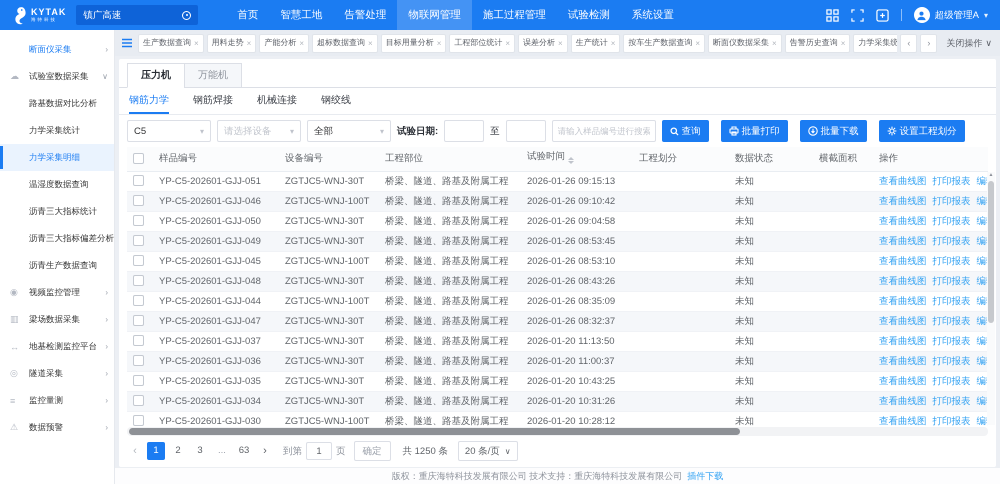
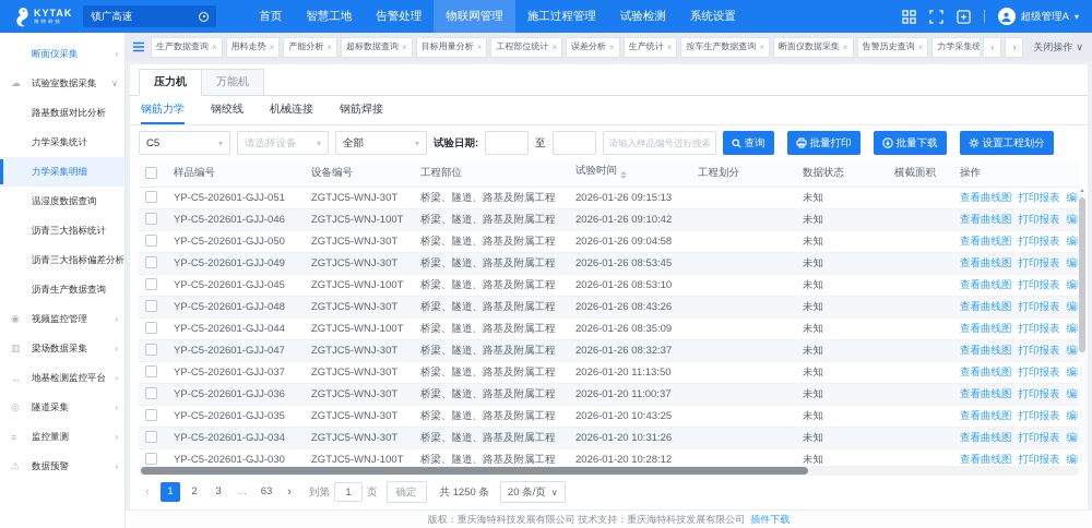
  KYTAK
  镇广高速
  首页
  智慧工地
  告警处理
  物联网管理
  施工过程管理
  试验检测
  系统设置
  超级管理A
  ▾
  断面仪采集
  ›
  ☁
  试验室数据采集
  ∨
  路基数据对比分析
  力学采集统计
  力学采集明细
  温湿度数据查询
  沥青三大指标统计
  沥青三大指标偏差分析
  沥青生产数据查询
  ◉
  视频监控管理
  ›
  ▥
  梁场数据采集
  ›
  ↔
  地基检测监控平台
  ›
  ◎
  隧道采集
  ›
  ≡
  监控量测
  ›
  ⚠
  数据预警
  ›
  生产数据查询
  ×
  用料走势
  ×
  产能分析
  ×
  超标数据查询
  ×
  目标用量分析
  ×
  工程部位统计
  ×
  误差分析
  ×
  生产统计
  ×
  按车生产数据查询
  ×
  断面仪数据采集
  ×
  告警历史查询
  ×
  力学采集统
  ‹
  ›
  关闭操作
  ∨
  压力机
  万能机
  钢筋力学
- 钢筋焊接
+ 钢绞线
  机械连接
- 钢绞线
+ 钢筋焊接
  C5
  ▾
  请选择设备
  ▾
  全部
  ▾
  试验日期:
  至
  请输入样品编号进行搜索
  查询
  批量打印
  批量下载
  设置工程划分
  	样品编号	设备编号	工程部位	试验时间	工程划分	数据状态	横截面积	操作
  	YP-C5-202601-GJJ-051	ZGTJC5-WNJ-30T	桥梁、隧道、路基及附属工程	2026-01-26 09:15:13		未知		查看曲线图 打印报表 编
  	YP-C5-202601-GJJ-046	ZGTJC5-WNJ-100T	桥梁、隧道、路基及附属工程	2026-01-26 09:10:42		未知		查看曲线图 打印报表 编
  	YP-C5-202601-GJJ-050	ZGTJC5-WNJ-30T	桥梁、隧道、路基及附属工程	2026-01-26 09:04:58		未知		查看曲线图 打印报表 编
  	YP-C5-202601-GJJ-049	ZGTJC5-WNJ-30T	桥梁、隧道、路基及附属工程	2026-01-26 08:53:45		未知		查看曲线图 打印报表 编
  	YP-C5-202601-GJJ-045	ZGTJC5-WNJ-100T	桥梁、隧道、路基及附属工程	2026-01-26 08:53:10		未知		查看曲线图 打印报表 编
  	YP-C5-202601-GJJ-048	ZGTJC5-WNJ-30T	桥梁、隧道、路基及附属工程	2026-01-26 08:43:26		未知		查看曲线图 打印报表 编
  	YP-C5-202601-GJJ-044	ZGTJC5-WNJ-100T	桥梁、隧道、路基及附属工程	2026-01-26 08:35:09		未知		查看曲线图 打印报表 编
  	YP-C5-202601-GJJ-047	ZGTJC5-WNJ-30T	桥梁、隧道、路基及附属工程	2026-01-26 08:32:37		未知		查看曲线图 打印报表 编
  	YP-C5-202601-GJJ-037	ZGTJC5-WNJ-30T	桥梁、隧道、路基及附属工程	2026-01-20 11:13:50		未知		查看曲线图 打印报表 编
  	YP-C5-202601-GJJ-036	ZGTJC5-WNJ-30T	桥梁、隧道、路基及附属工程	2026-01-20 11:00:37		未知		查看曲线图 打印报表 编
  	YP-C5-202601-GJJ-035	ZGTJC5-WNJ-30T	桥梁、隧道、路基及附属工程	2026-01-20 10:43:25		未知		查看曲线图 打印报表 编
  	YP-C5-202601-GJJ-034	ZGTJC5-WNJ-30T	桥梁、隧道、路基及附属工程	2026-01-20 10:31:26		未知		查看曲线图 打印报表 编
  	YP-C5-202601-GJJ-030	ZGTJC5-WNJ-100T	桥梁、隧道、路基及附属工程	2026-01-20 10:28:12		未知		查看曲线图 打印报表 编
  ‹
  1
  2
  3
  ...
  63
  ›
  到第
  1
  页
  确定
  共 1250 条
  20 条/页
  ∨
  版权：重庆海特科技发展有限公司 技术支持：重庆海特科技发展有限公司
  插件下载
